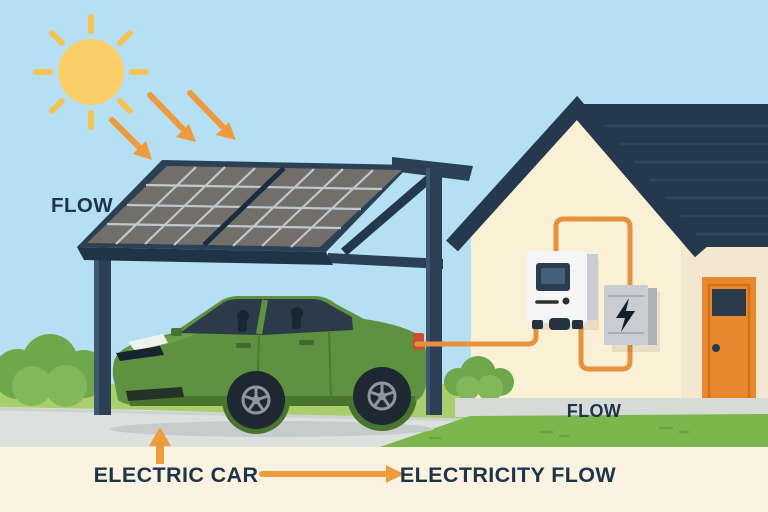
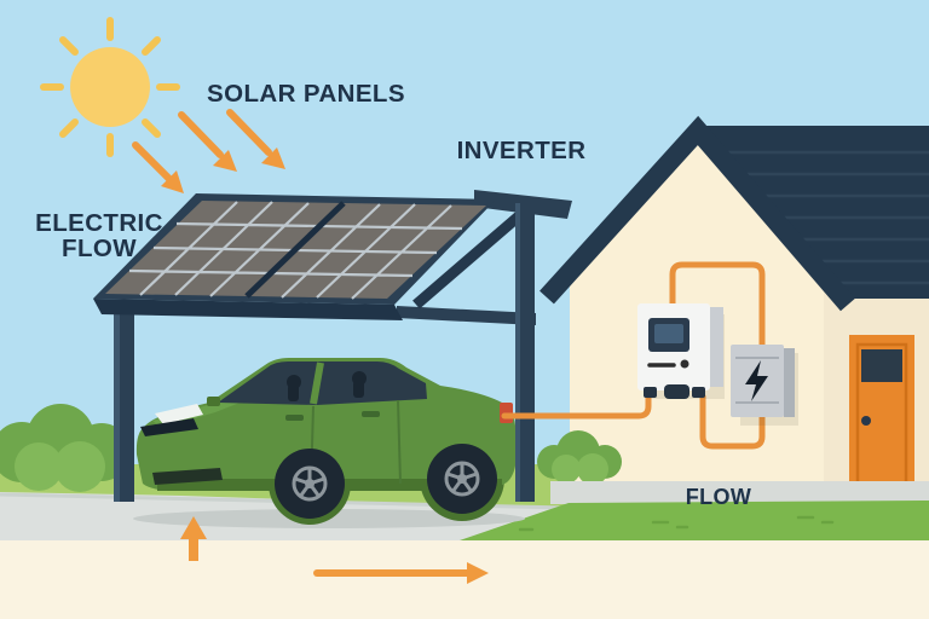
+ SOLAR PANELS
+ ELECTRIC
  FLOW
+ INVERTER
  FLOW
- ELECTRIC CAR
- ELECTRICITY FLOW
